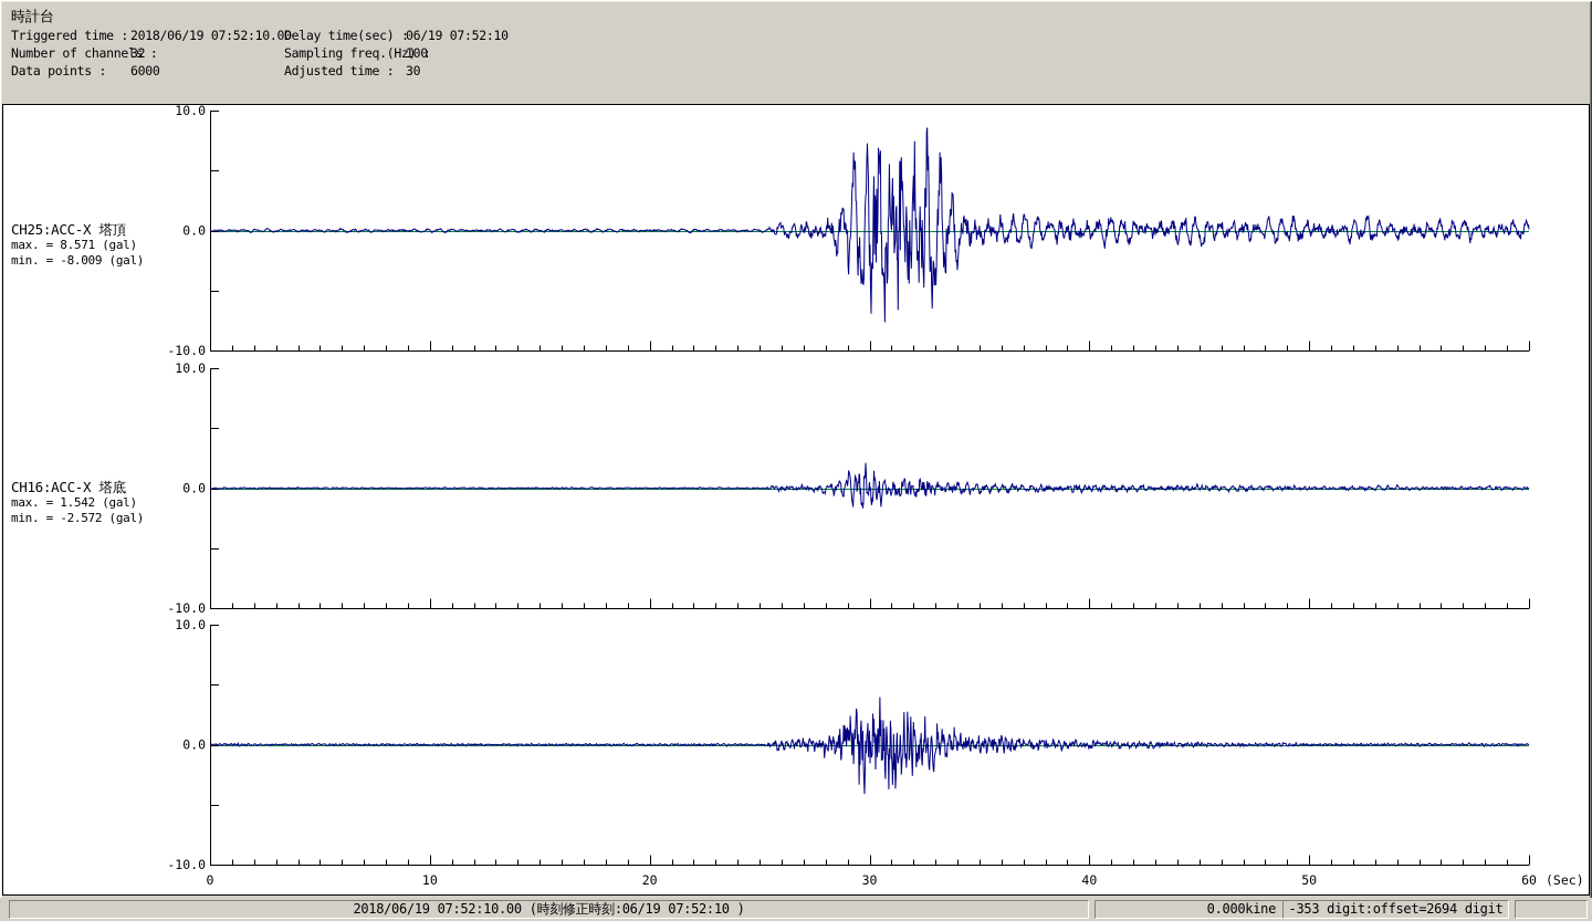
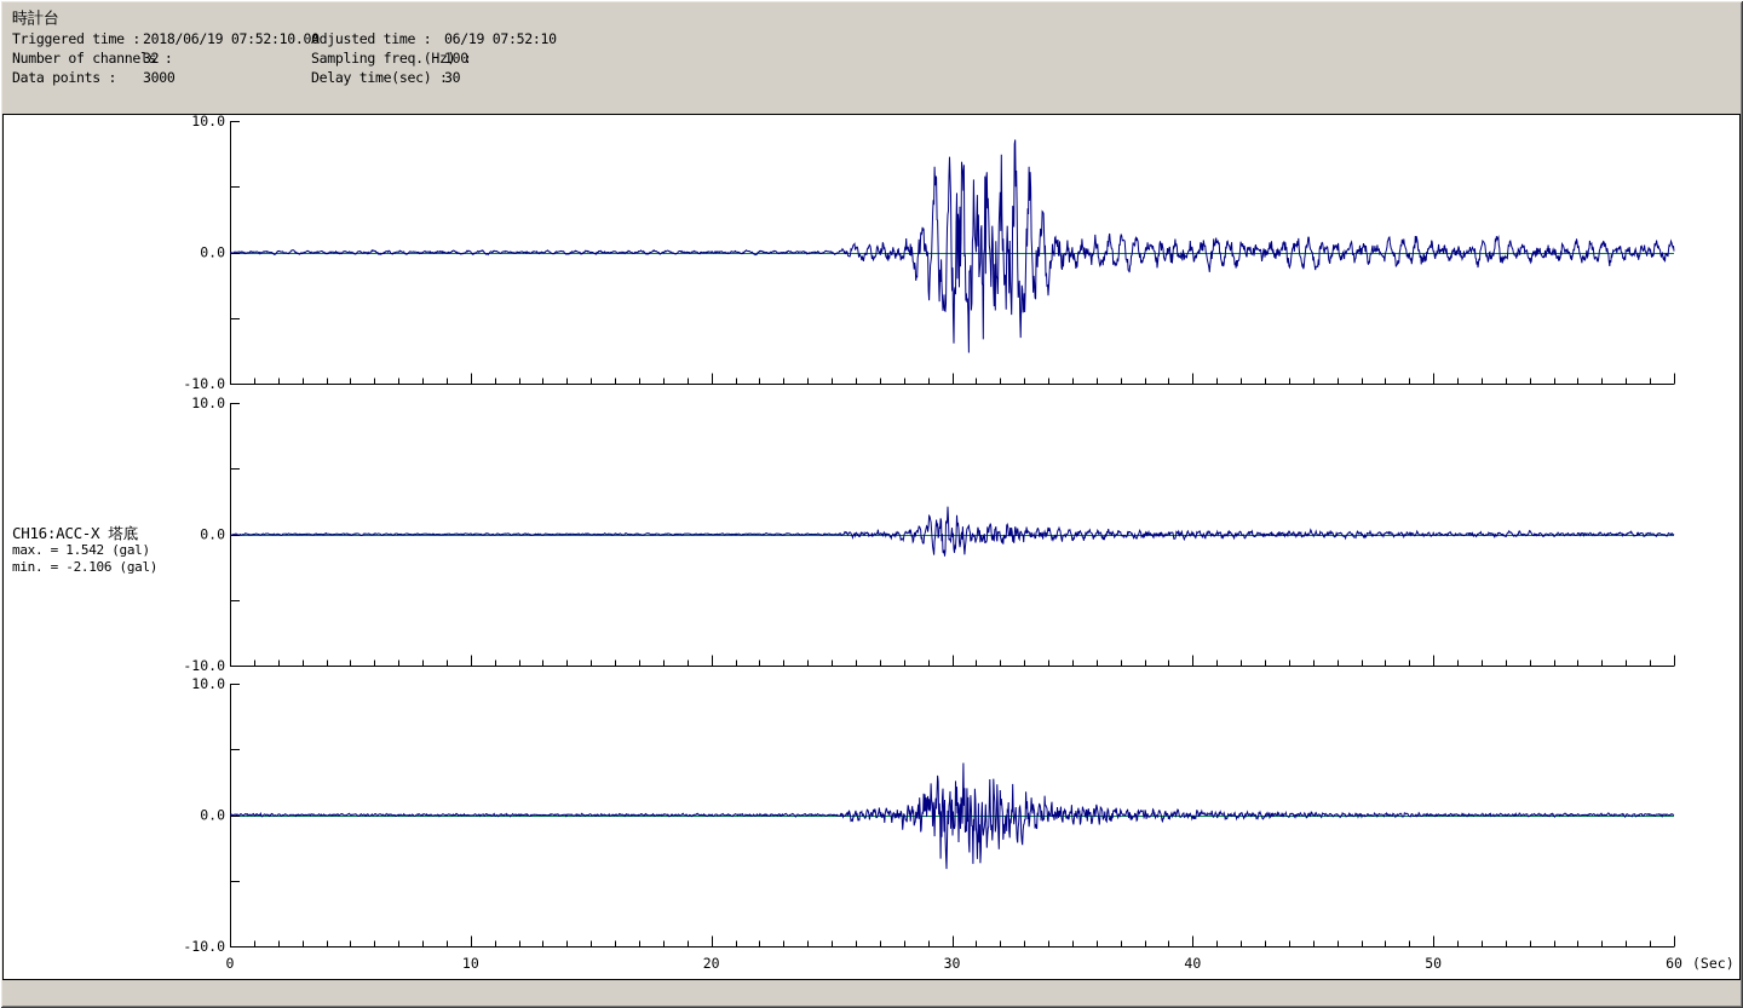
  時計台
  Triggered time :
  2018/06/19 07:52:10.00
- Delay time(sec) :
+ Adjusted time :
  06/19 07:52:10
  Number of channels :
  32
  Sampling freq.(Hz) :
  100
  Data points :
- 6000
+ 3000
- Adjusted time :
+ Delay time(sec) :
  30
  10.0
  0.0
  -10.0
  10.0
  0.0
  -10.0
  10.0
  0.0
  -10.0
  0
  10
  20
  30
  40
  50
  60
  (Sec)
- CH25:ACC-X 塔頂
- max. = 8.571 (gal)
- min. = -8.009 (gal)
  CH16:ACC-X 塔底
  max. = 1.542 (gal)
- min. = -2.572 (gal)
+ min. = -2.106 (gal)
- 2018/06/19 07:52:10.00 (時刻修正時刻:06/19 07:52:10 )
- 0.000kine
- -353 digit:offset=2694 digit
